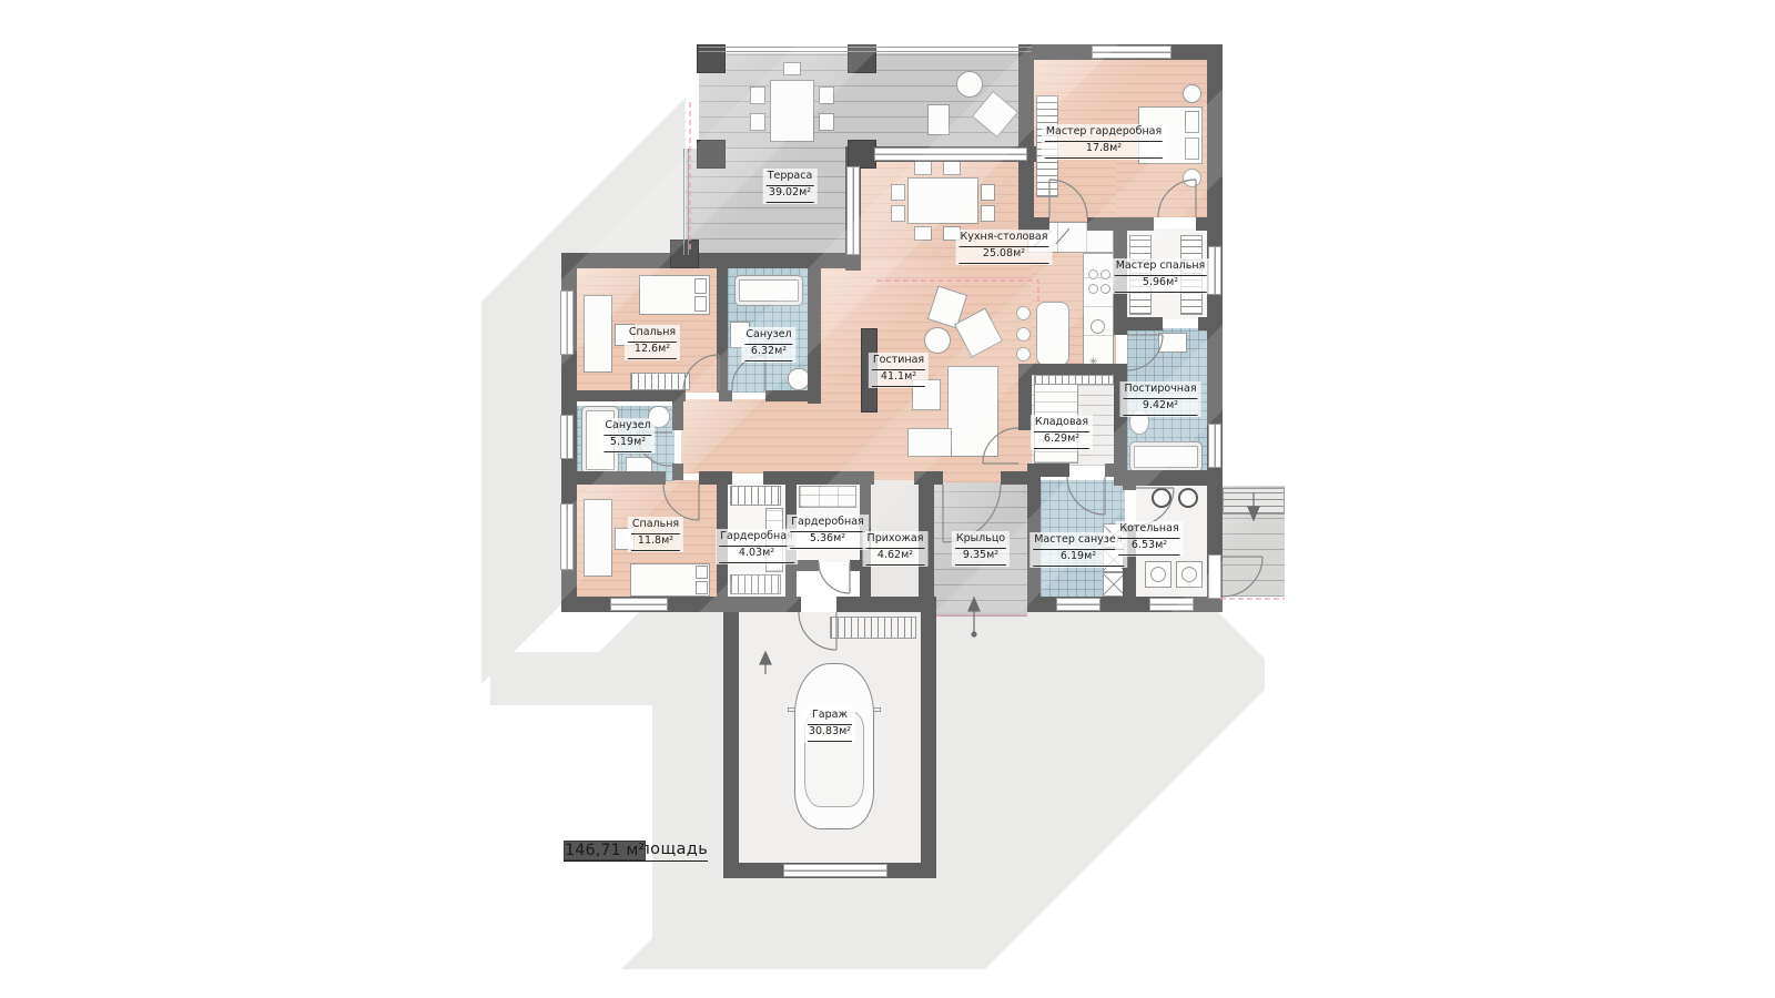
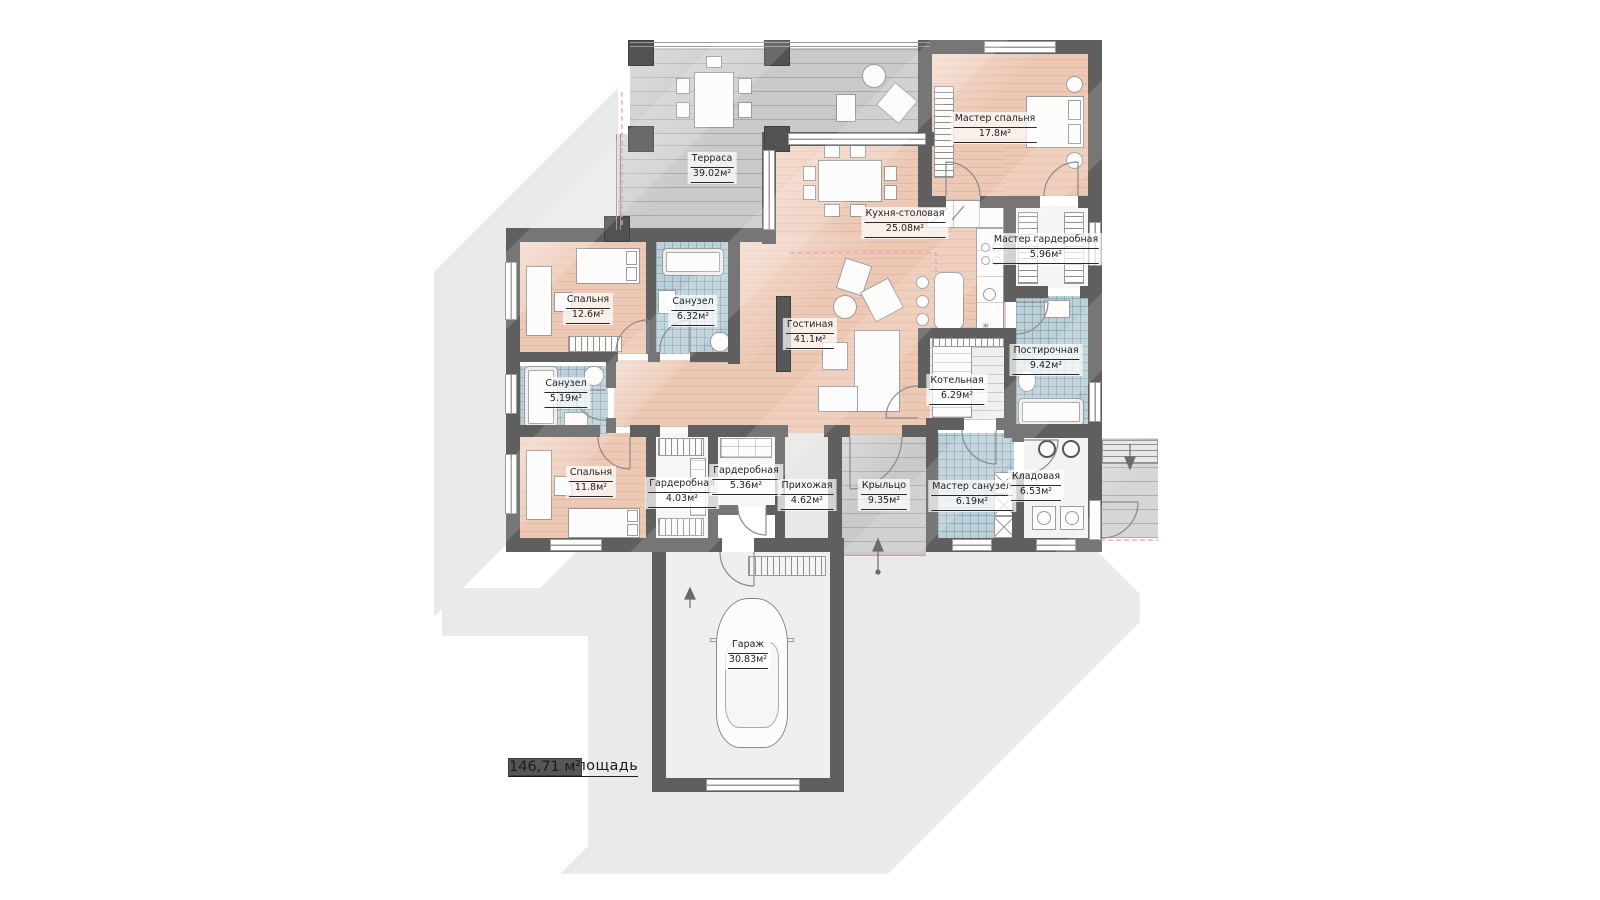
  ✳
  Терраса
  39.02м²
- Мастер гардеробная
+ Мастер спальня
  17.8м²
  Кухня-столовая
  25.08м²
- Мастер спальня
+ Мастер гардеробная
  5.96м²
  Постирочная
  9.42м²
- Кладовая
+ Котельная
  6.29м²
  Гостиная
  41.1м²
  Спальня
  12.6м²
  Санузел
  6.32м²
  Санузел
  5.19м²
  Спальня
  11.8м²
  Гардеробная
  4.03м²
  Гардеробная
  5.36м²
  Прихожая
  4.62м²
  Крыльцо
  9.35м²
  Мастер санузел
  6.19м²
- Котельная
+ Кладовая
  6.53м²
  Гараж
  30.83м²
  146,71 м²
